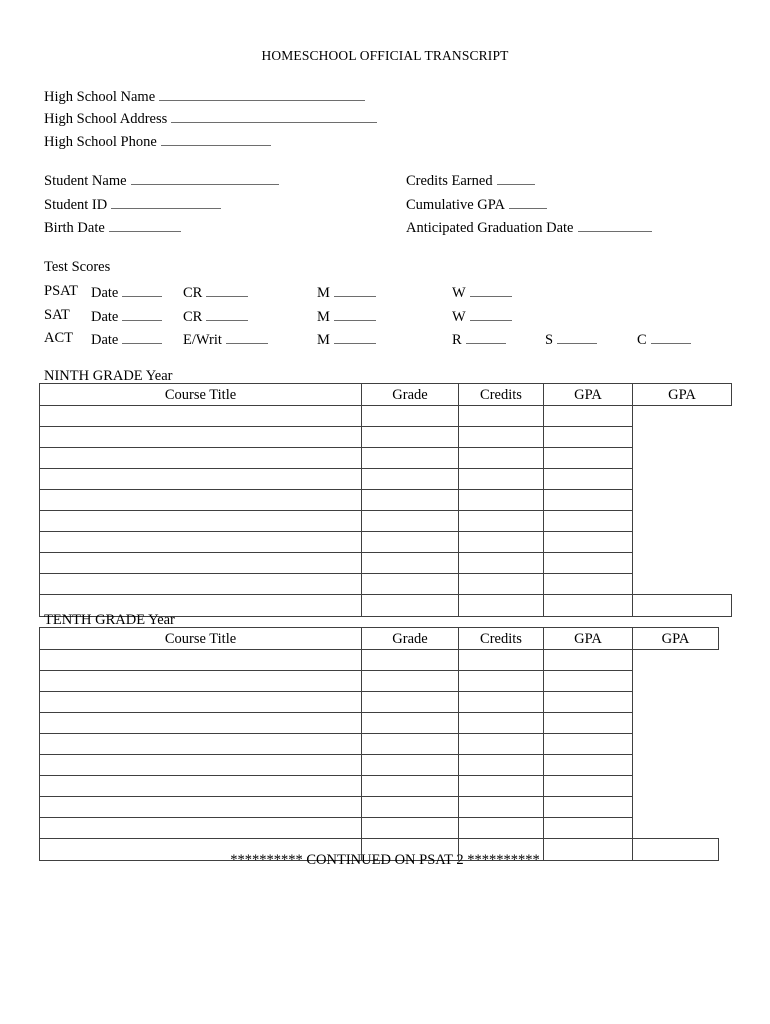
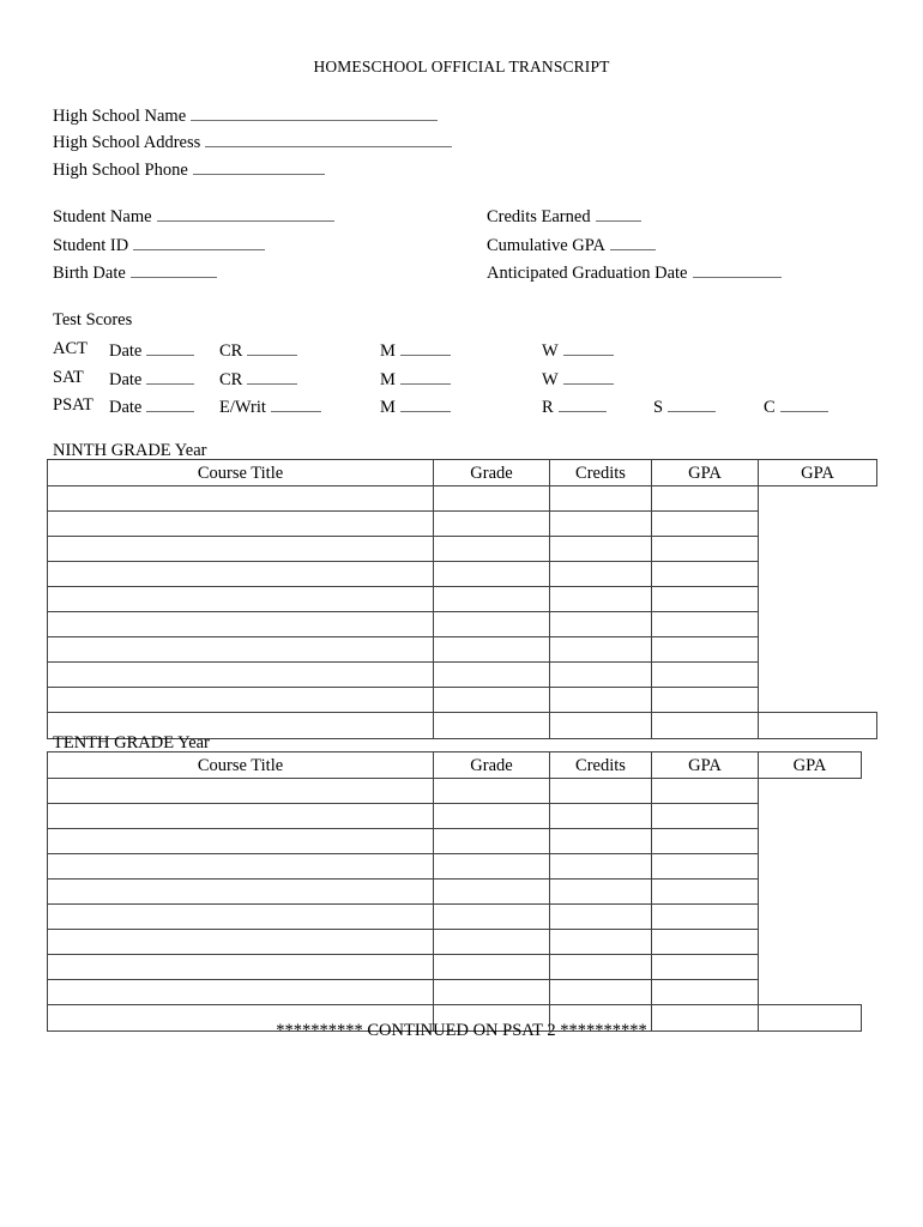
  HOMESCHOOL OFFICIAL TRANSCRIPT
  High School Name
  High School Address
  High School Phone
  Student Name
  Student ID
  Birth Date
  Credits Earned
  Cumulative GPA
  Anticipated Graduation Date
  Test Scores
- PSAT
+ ACT
  Date
  CR
  M
  W
  SAT
  Date
  CR
  M
  W
- ACT
+ PSAT
  Date
  E/Writ
  M
  R
  S
  C
  NINTH GRADE Year
  Course Title	Grade	Credits	GPA	GPA
  TENTH GRADE Year
  Course Title	Grade	Credits	GPA	GPA
  ********** CONTINUED ON PSAT 2 **********
